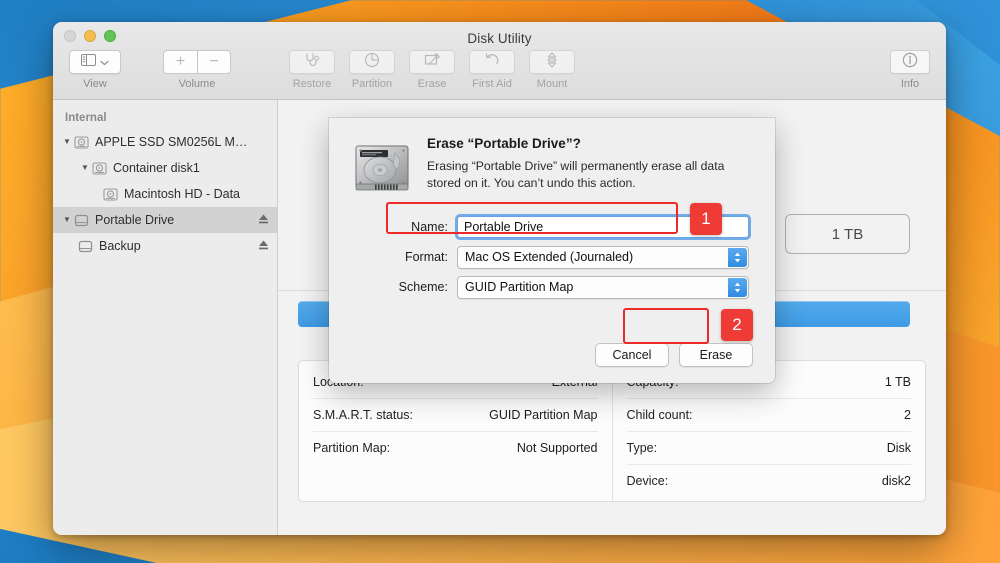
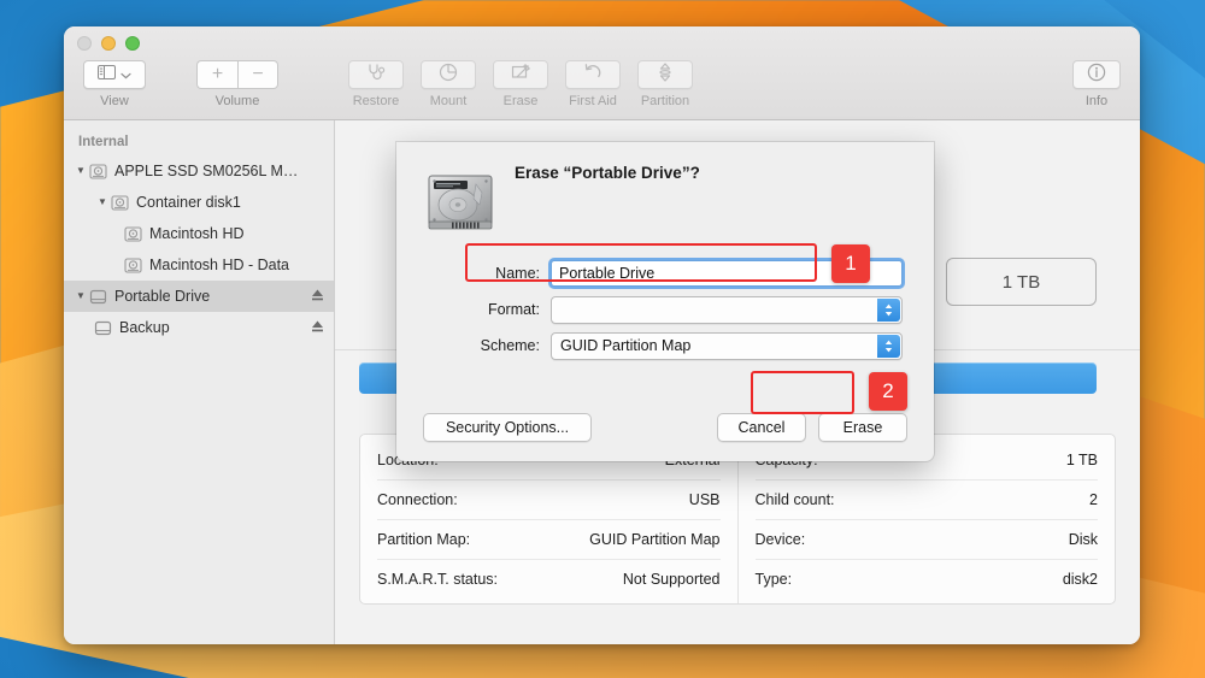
- Disk Utility
  View
  +
  −
  Volume
  Restore
- Partition
+ Mount
  Erase
  First Aid
- Mount
+ Partition
  Info
  Internal
  ▼
  APPLE SSD SM0256L M…
  ▼
  Container disk1
+ Macintosh HD
  Macintosh HD - Data
  ▼
  Portable Drive
  Backup
  1 TB
+ Connection:
+ USB
- S.M.A.R.T. status:
+ Partition Map:
  GUID Partition Map
- Partition Map:
+ S.M.A.R.T. status:
  Not Supported
  1 TB
  Child count:
  2
- Type:
+ Device:
  Disk
- Device:
+ Type:
  disk2
  Erase “Portable Drive”?
- Erasing “Portable Drive” will permanently erase all data stored on it. You can’t undo this action.
  Name:
  Portable Drive
  Format:
- Mac OS Extended (Journaled)
  Scheme:
  GUID Partition Map
+ Security Options...
  Cancel
  Erase
  1
  2
